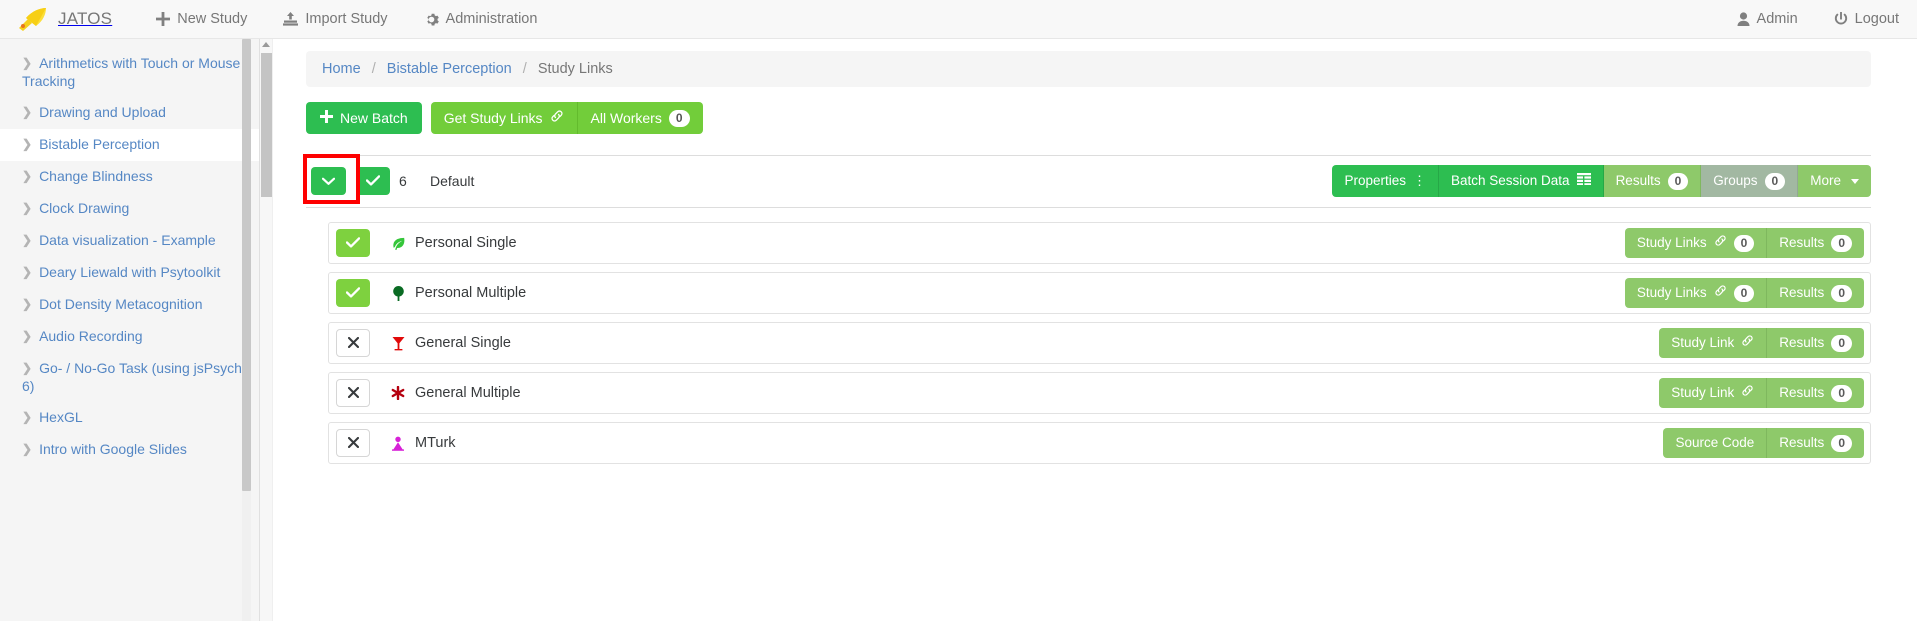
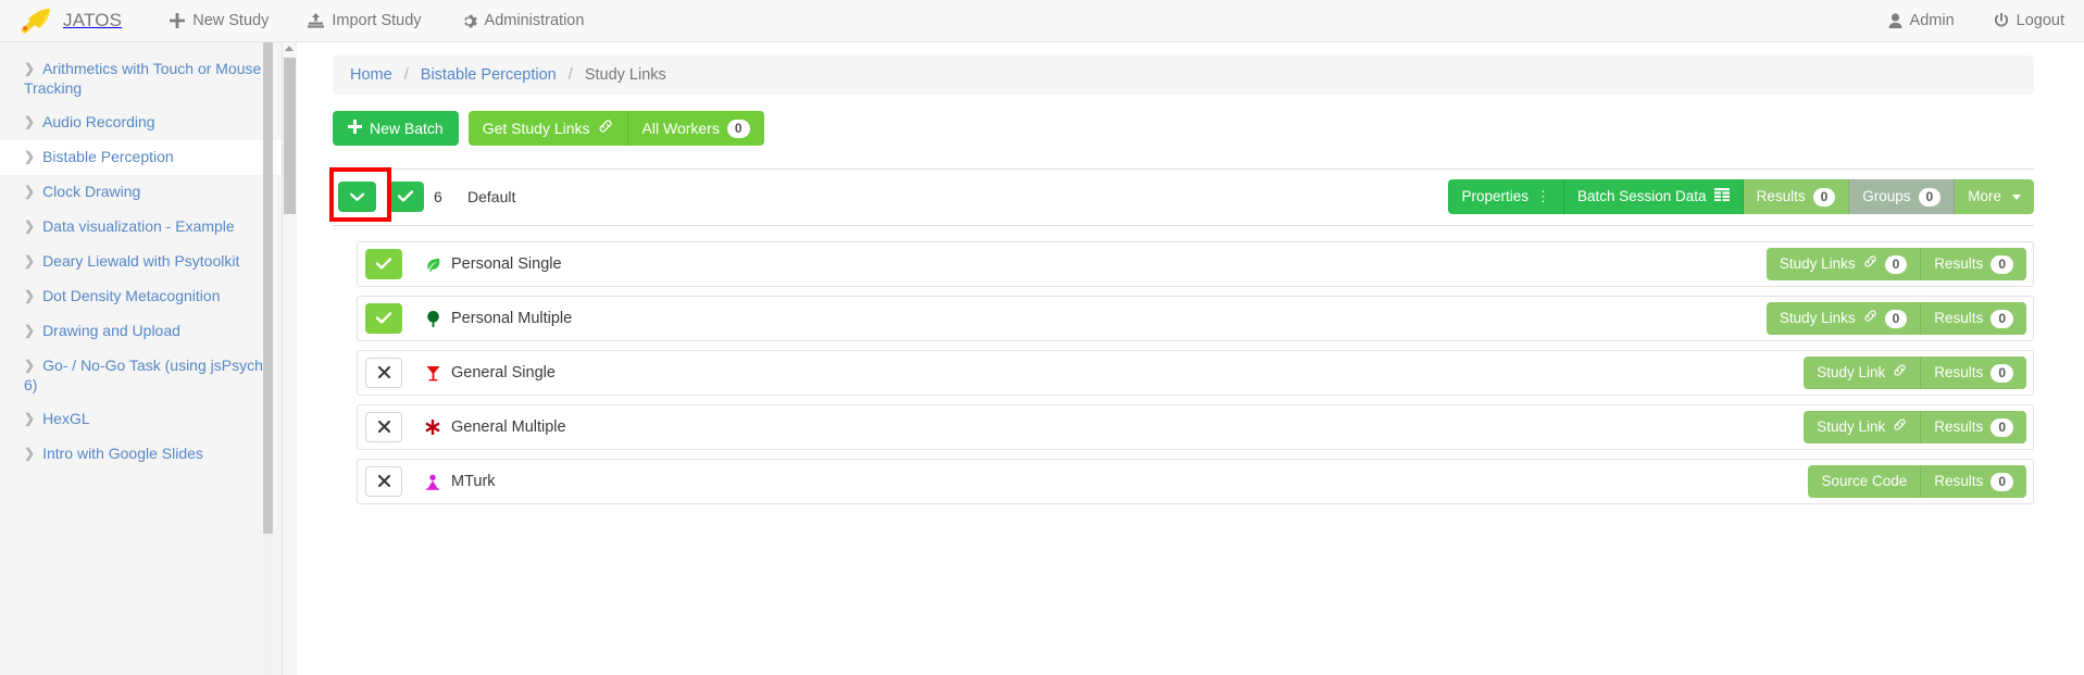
  JATOS
  New Study
  Import Study
  Administration
  Admin
  Logout
  ❯ Arithmetics with Touch or Mouse Tracking
- ❯ Drawing and Upload
+ ❯ Audio Recording
  ❯ Bistable Perception
- ❯ Change Blindness
  ❯ Clock Drawing
  ❯ Data visualization - Example
  ❯ Deary Liewald with Psytoolkit
  ❯ Dot Density Metacognition
- ❯ Audio Recording
+ ❯ Drawing and Upload
  ❯ Go- / No-Go Task (using jsPsych 6)
  ❯ HexGL
  ❯ Intro with Google Slides
  Home / Bistable Perception / Study Links
  New Batch
  Get Study Links
  All Workers
  0
  6
  Default
  Properties
  ⋮
  Batch Session Data
  Results
  0
  Groups
  0
  More
  Personal Single
  Study Links
  0
  Results
  0
  Personal Multiple
  Study Links
  0
  Results
  0
  General Single
  Study Link
  Results
  0
  General Multiple
  Study Link
  Results
  0
  MTurk
  Source Code
  Results
  0
